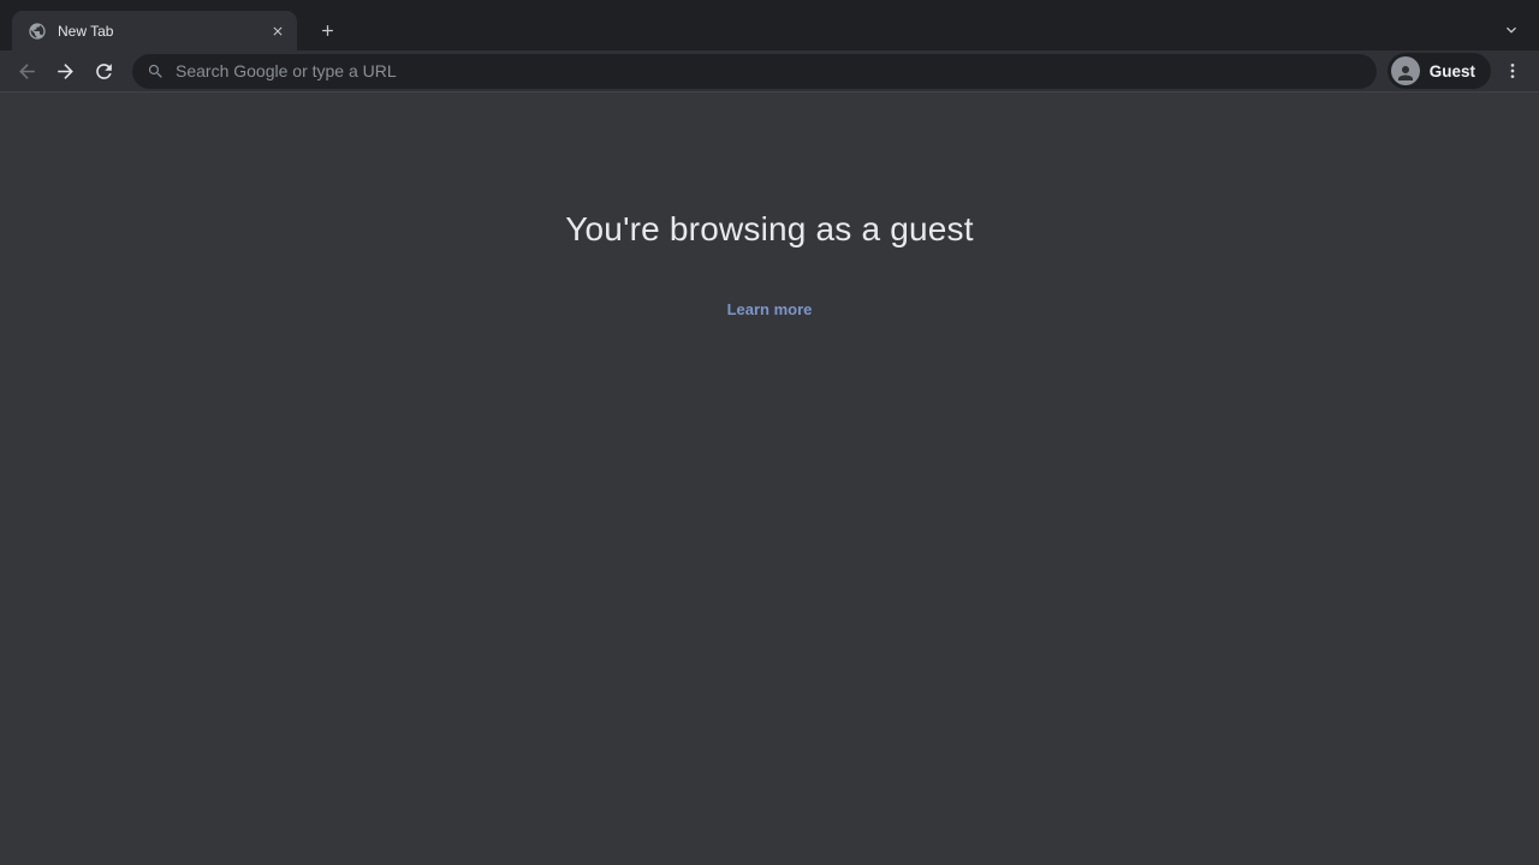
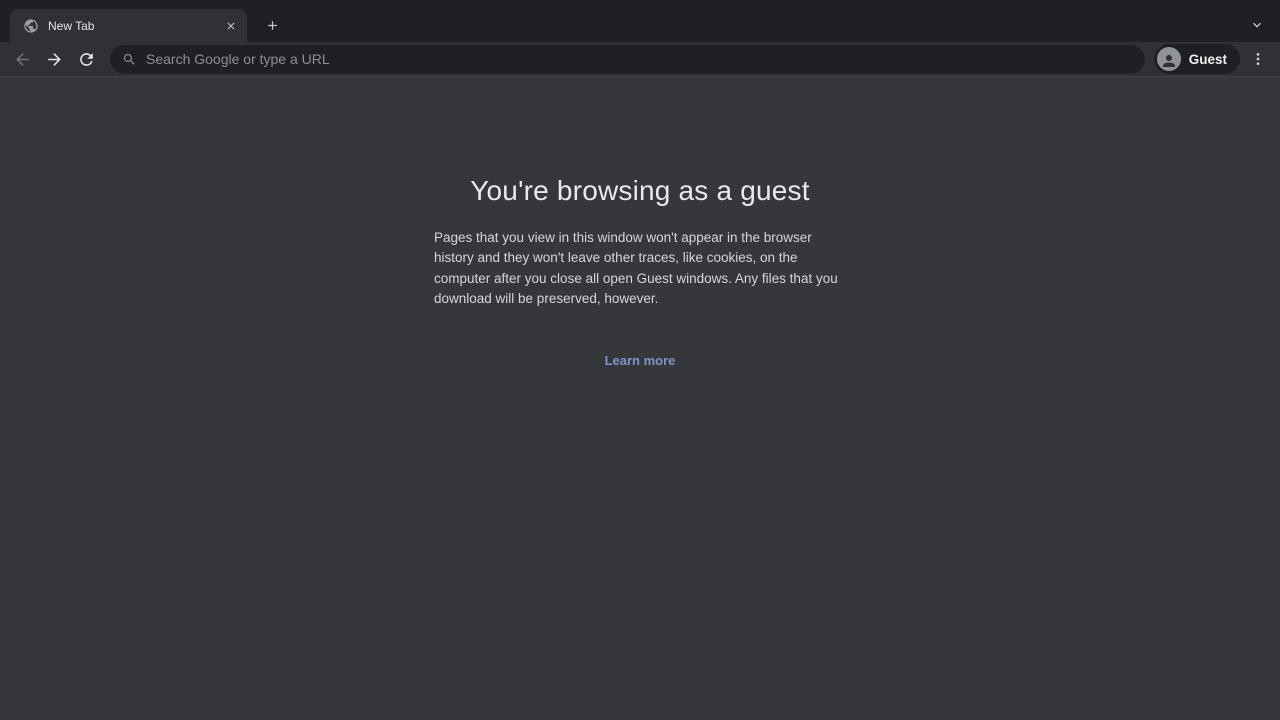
  New Tab
  Search Google or type a URL
  Guest
  You're browsing as a guest
+ Pages that you view in this window won't appear in the browser
+ history and they won't leave other traces, like cookies, on the
+ computer after you close all open Guest windows. Any files that you
+ download will be preserved, however.
  Learn more
